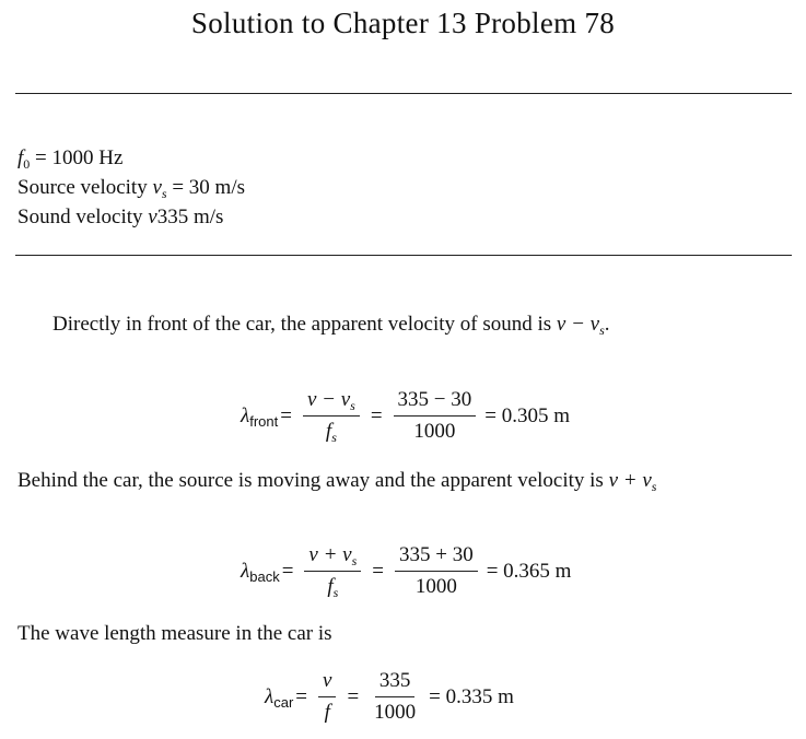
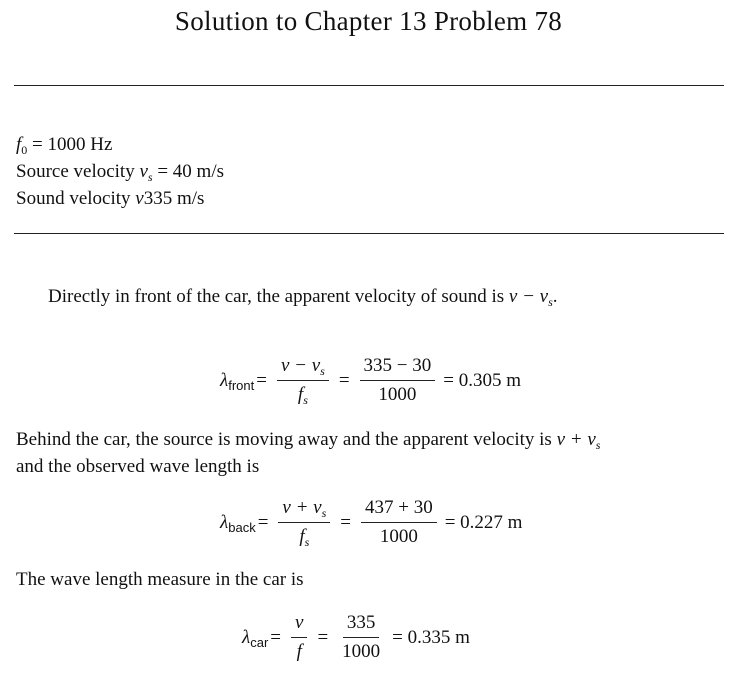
  Solution to Chapter 13 Problem 78
  f0 = 1000 Hz
- Source velocity νs = 30 m/s
+ Source velocity νs = 40 m/s
  Sound velocity ν335 m/s
  Directly in front of the car, the apparent velocity of sound is ν − νs.
  λfront
  =
  ν − νs
  fs
  =
  335 − 30
  1000
  = 0.305 m
  Behind the car, the source is moving away and the apparent velocity is ν + νs
+ and the observed wave length is
  λback
  =
  ν + νs
  fs
  =
- 335 + 30
+ 437 + 30
  1000
- = 0.365 m
+ = 0.227 m
  The wave length measure in the car is
  λcar
  =
  ν
  f
  =
  335
  1000
  = 0.335 m
